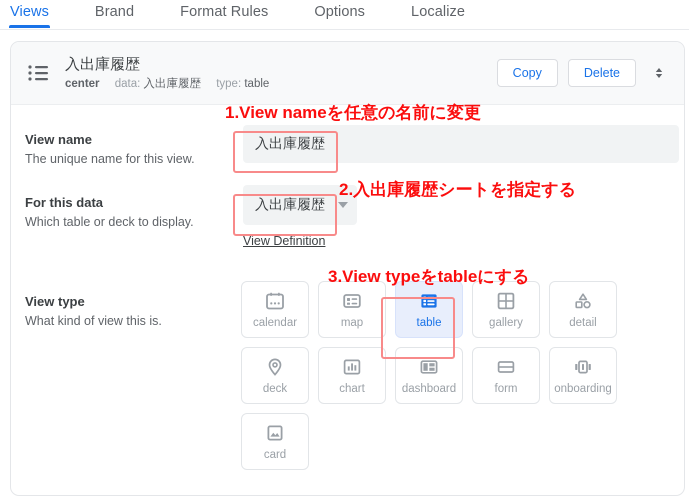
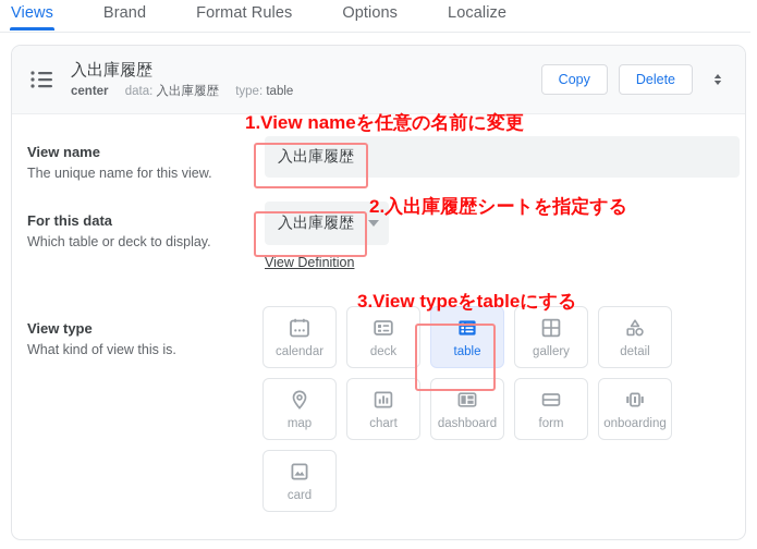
  Views
  Brand
  Format Rules
  Options
  Localize
  入出庫履歴
  center data: 入出庫履歴 type: table
  Copy
  Delete
  View name
  The unique name for this view.
  入出庫履歴
  For this data
  Which table or deck to display.
  入出庫履歴
  View Definition
  View type
  What kind of view this is.
  calendar
- map
+ deck
  table
  gallery
  detail
- deck
+ map
  chart
  dashboard
  form
  onboarding
  card
  1.View nameを任意の名前に変更
  2.入出庫履歴シートを指定する
  3.View typeをtableにする
